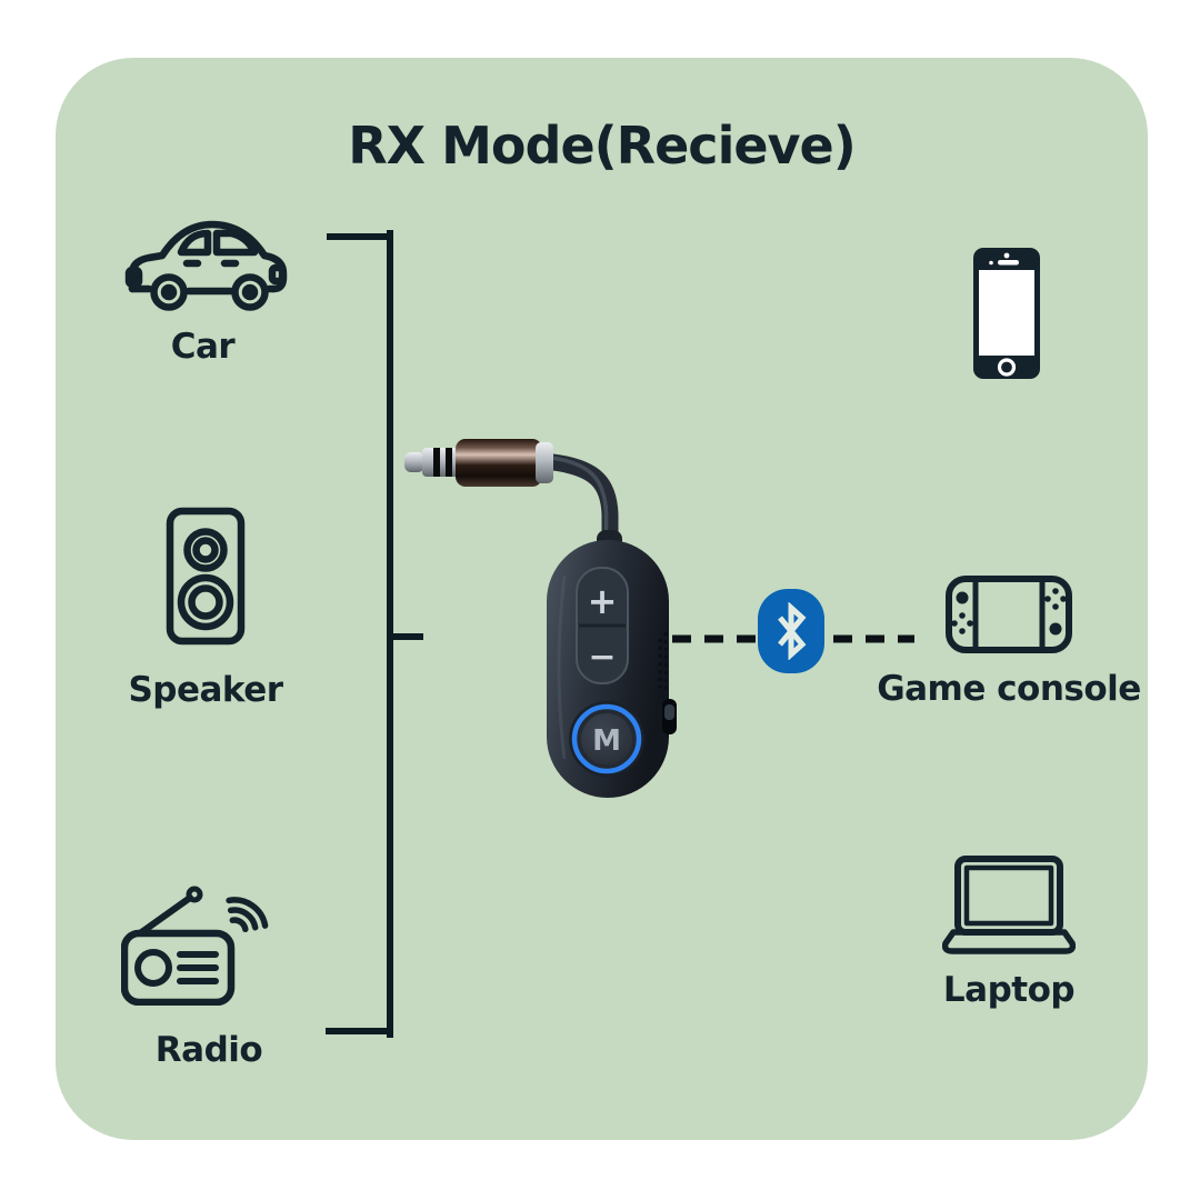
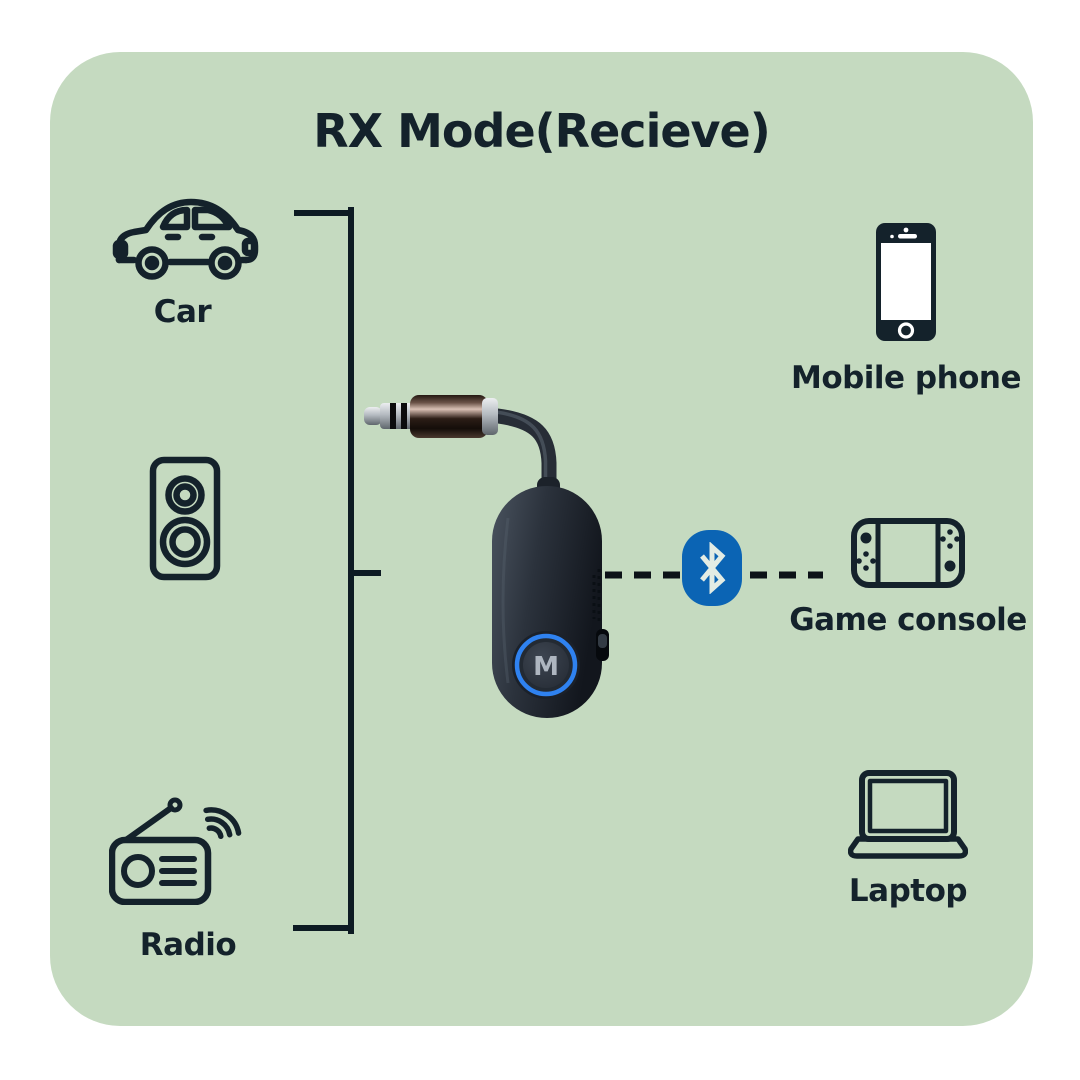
  RX Mode(Recieve)
  Car
- Speaker
  Radio
+ Mobile phone
  Game console
  Laptop
- +
- −
  M
